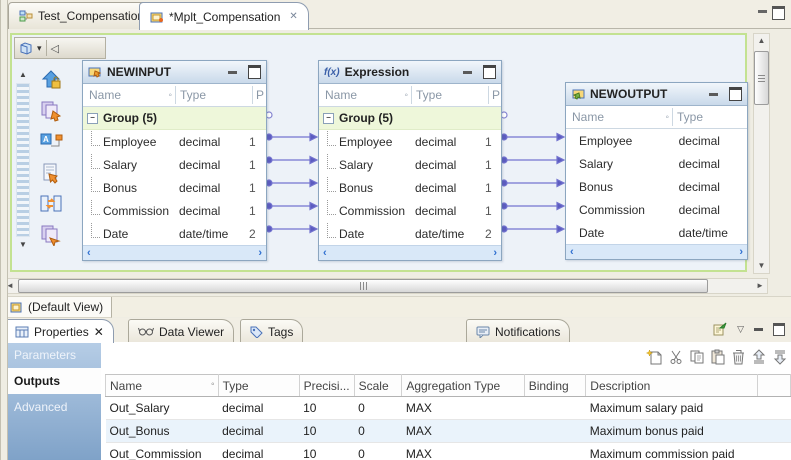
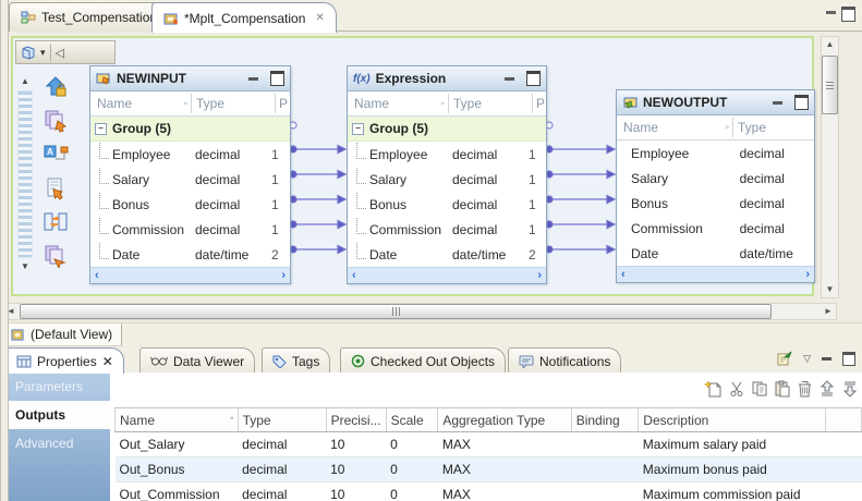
  Test_Compensatio
  *Mplt_Compensation
  ✕
  ▾
  ◁
  ▲
  ▼
  A
  NEWINPUT
  Name
  ◦
  Type
  −
  Group (5)
  Employee
  decimal
  1
  Salary
  decimal
  1
  Bonus
  decimal
  1
  Commission
  decimal
  1
  Date
  date/time
  2
  ‹
  ›
  f(x)
  Expression
  Name
  ◦
  Type
  −
  Group (5)
  Employee
  decimal
  1
  Salary
  decimal
  1
  Bonus
  decimal
  1
  Commission
  decimal
  1
  Date
  date/time
  2
  ‹
  ›
  NEWOUTPUT
  Name
  ◦
  Type
  Employee
  decimal
  Salary
  decimal
  Bonus
  decimal
  Commission
  decimal
  Date
  date/time
  ‹
  ›
  ▲
  ▼
  ◄
  ►
  (Default View)
  Properties
  ✕
  Data Viewer
  Tags
+ Checked Out Objects
  Notifications
  ▽
  Parameters
  Outputs
  Advanced
  Name ◦	Type	Precisi...	Scale	Aggregation Type	Binding	Description
  Out_Salary	decimal	10	0	MAX		Maximum salary paid
  Out_Bonus	decimal	10	0	MAX		Maximum bonus paid
  Out_Commission	decimal	10	0	MAX		Maximum commission paid
